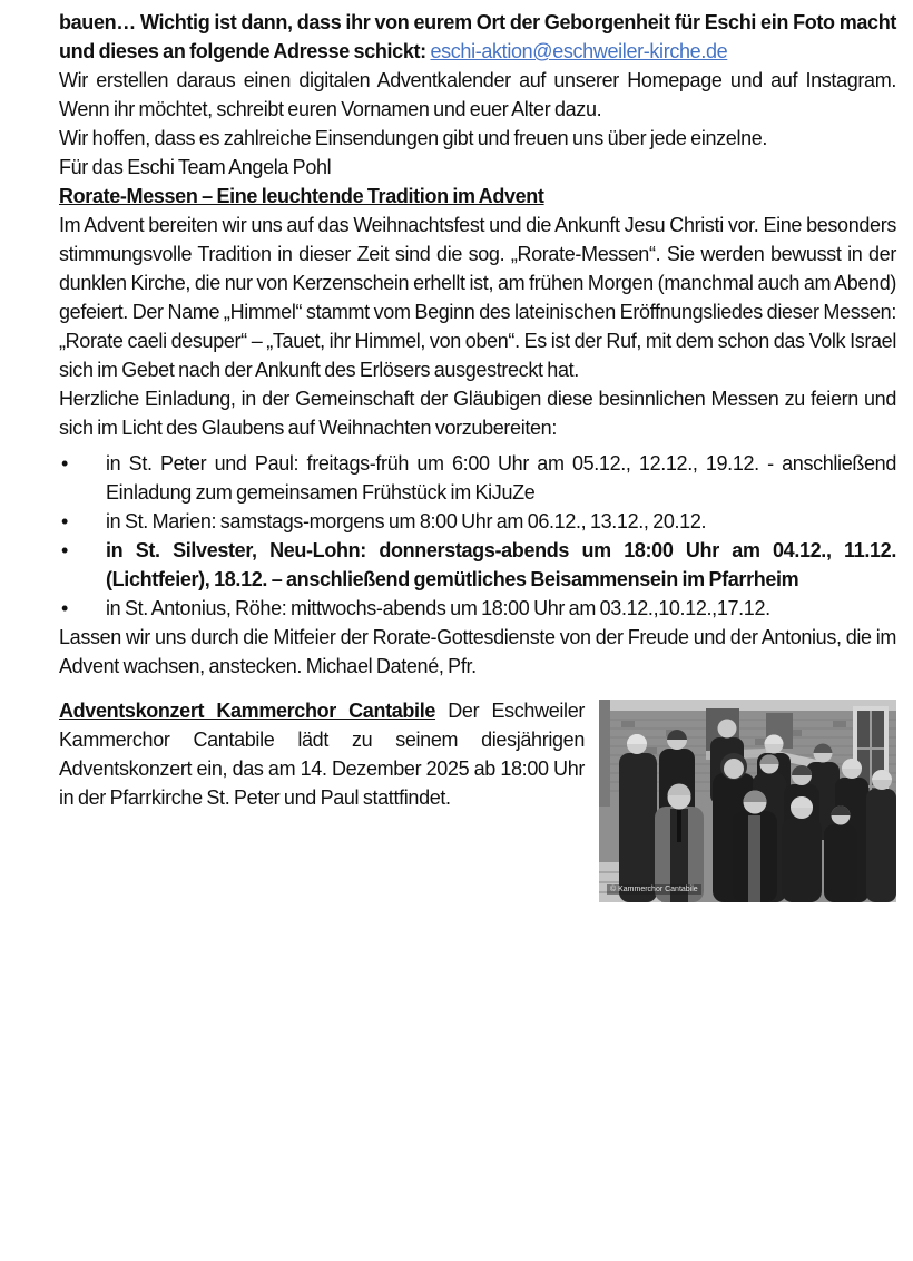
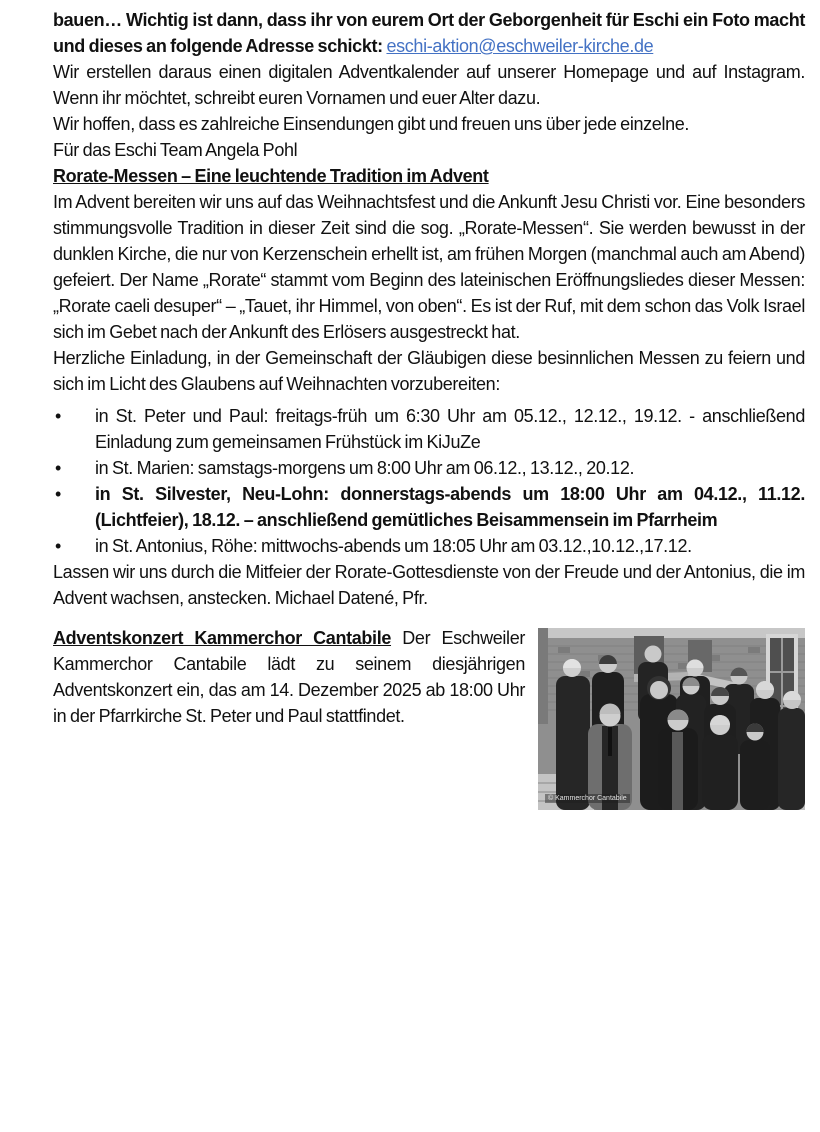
  bauen… Wichtig ist dann, dass ihr von eurem Ort der Geborgenheit für Eschi ein Foto macht und dieses an folgende Adresse schickt: eschi-aktion@eschweiler-kirche.de
  Wir erstellen daraus einen digitalen Adventkalender auf unserer Homepage und auf Instagram. Wenn ihr möchtet, schreibt euren Vornamen und euer Alter dazu.
  Wir hoffen, dass es zahlreiche Einsendungen gibt und freuen uns über jede einzelne.
  Für das Eschi Team Angela Pohl
  Rorate-Messen – Eine leuchtende Tradition im Advent
- Im Advent bereiten wir uns auf das Weihnachtsfest und die Ankunft Jesu Christi vor. Eine besonders stimmungsvolle Tradition in dieser Zeit sind die sog. „Rorate-Messen“. Sie werden bewusst in der dunklen Kirche, die nur von Kerzenschein erhellt ist, am frühen Morgen (manchmal auch am Abend) gefeiert. Der Name „Himmel“ stammt vom Beginn des lateinischen Eröffnungsliedes dieser Messen: „Rorate caeli desuper“ – „Tauet, ihr Himmel, von oben“. Es ist der Ruf, mit dem schon das Volk Israel sich im Gebet nach der Ankunft des Erlösers ausgestreckt hat.
+ Im Advent bereiten wir uns auf das Weihnachtsfest und die Ankunft Jesu Christi vor. Eine besonders stimmungsvolle Tradition in dieser Zeit sind die sog. „Rorate-Messen“. Sie werden bewusst in der dunklen Kirche, die nur von Kerzenschein erhellt ist, am frühen Morgen (manchmal auch am Abend) gefeiert. Der Name „Rorate“ stammt vom Beginn des lateinischen Eröffnungsliedes dieser Messen: „Rorate caeli desuper“ – „Tauet, ihr Himmel, von oben“. Es ist der Ruf, mit dem schon das Volk Israel sich im Gebet nach der Ankunft des Erlösers ausgestreckt hat.
  Herzliche Einladung, in der Gemeinschaft der Gläubigen diese besinnlichen Messen zu feiern und sich im Licht des Glaubens auf Weihnachten vorzubereiten:
  •
- in St. Peter und Paul: freitags-früh um 6:00 Uhr am 05.12., 12.12., 19.12. - anschließend Einladung zum gemeinsamen Frühstück im KiJuZe
+ in St. Peter und Paul: freitags-früh um 6:30 Uhr am 05.12., 12.12., 19.12. - anschließend Einladung zum gemeinsamen Frühstück im KiJuZe
  •
  in St. Marien: samstags-morgens um 8:00 Uhr am 06.12., 13.12., 20.12.
  •
  in St. Silvester, Neu-Lohn: donnerstags-abends um 18:00 Uhr am 04.12., 11.12. (Lichtfeier), 18.12. – anschließend gemütliches Beisammensein im Pfarrheim
  •
- in St. Antonius, Röhe: mittwochs-abends um 18:00 Uhr am 03.12.,10.12.,17.12.
+ in St. Antonius, Röhe: mittwochs-abends um 18:05 Uhr am 03.12.,10.12.,17.12.
  Lassen wir uns durch die Mitfeier der Rorate-Gottesdienste von der Freude und der Antonius, die im Advent wachsen, anstecken. Michael Datené, Pfr.
  Adventskonzert Kammerchor Cantabile Der Eschweiler Kammerchor Cantabile lädt zu seinem diesjährigen Adventskonzert ein, das am 14. Dezember 2025 ab 18:00 Uhr in der Pfarrkirche St. Peter und Paul stattfindet.
